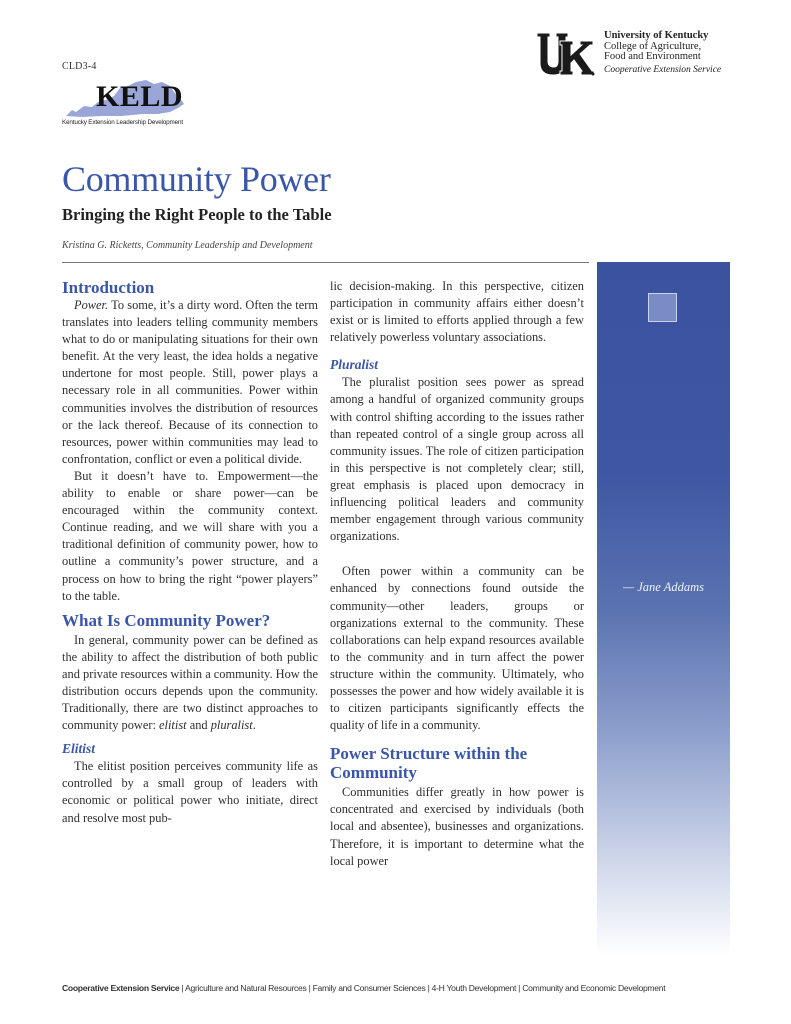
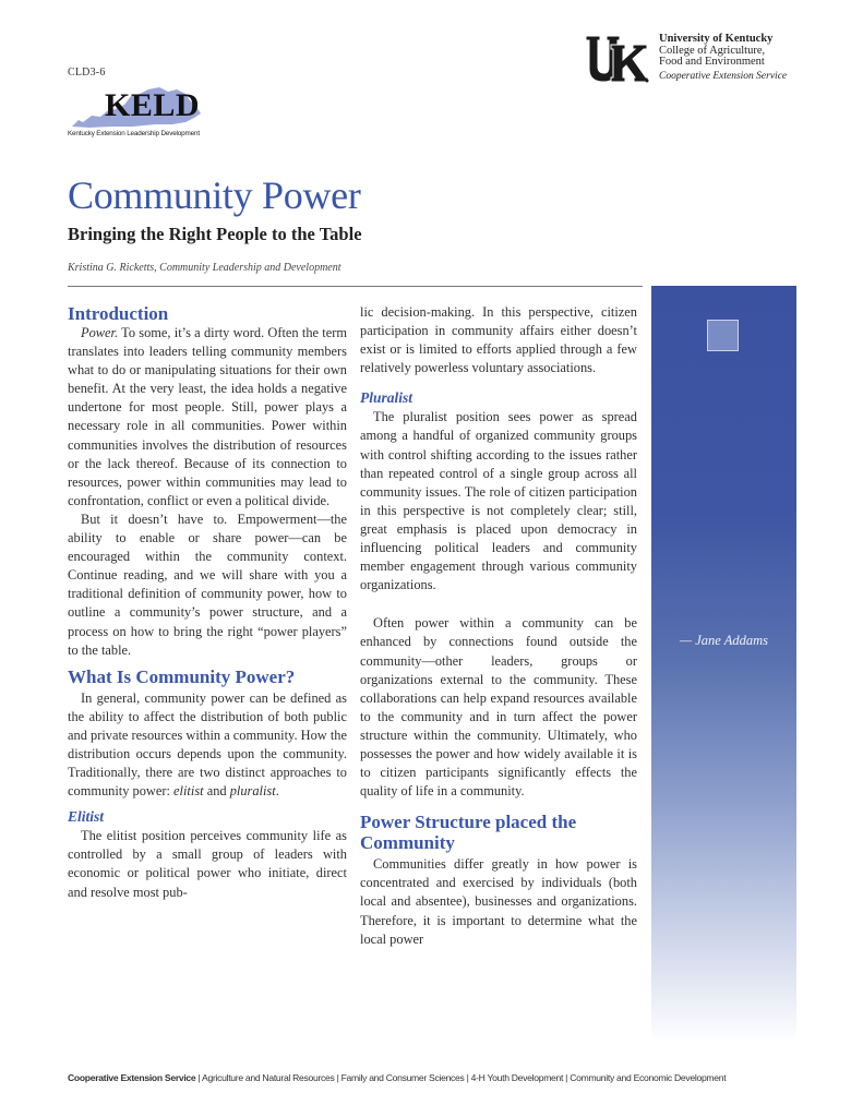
- CLD3-4
+ CLD3-6
  KELD
  University of Kentucky
  College of Agriculture,
  Food and Environment
  Cooperative Extension Service
  Community Power
  Bringing the Right People to the Table
  Kristina G. Ricketts, Community Leadership and Development
  Introduction
  Power. To some, it’s a dirty word. Often the term translates into leaders telling community members what to do or manipulating situations for their own benefit. At the very least, the idea holds a negative undertone for most people. Still, power plays a necessary role in all communities. Power within communities involves the distribution of resources or the lack thereof. Because of its connection to resources, power within communities may lead to confrontation, conflict or even a political divide.
  But it doesn’t have to. Empowerment—the ability to enable or share power—can be encouraged within the community context. Continue reading, and we will share with you a traditional definition of community power, how to outline a community’s power structure, and a process on how to bring the right “power players” to the table.
  What Is Community Power?
  In general, community power can be defined as the ability to affect the distribution of both public and private resources within a community. How the distribution occurs depends upon the community. Traditionally, there are two distinct approaches to community power: elitist and pluralist.
  Elitist
  The elitist position perceives community life as controlled by a small group of leaders with economic or political power who initiate, direct and resolve most pub-
  lic decision-making. In this perspective, citizen participation in community affairs either doesn’t exist or is limited to efforts applied through a few relatively powerless voluntary associations.
  Pluralist
  The pluralist position sees power as spread among a handful of organized community groups with control shifting according to the issues rather than repeated control of a single group across all community issues. The role of citizen participation in this perspective is not completely clear; still, great emphasis is placed upon democracy in influencing political leaders and community member engagement through various community organizations.
  Often power within a community can be enhanced by connections found outside the community—other leaders, groups or organizations external to the community. These collaborations can help expand resources available to the community and in turn affect the power structure within the community. Ultimately, who possesses the power and how widely available it is to citizen participants significantly effects the quality of life in a community.
- Power Structure within the Community
+ Power Structure placed the Community
  Communities differ greatly in how power is concentrated and exercised by individuals (both local and absentee), businesses and organizations. Therefore, it is important to determine what the local power
  — Jane Addams
  Cooperative Extension Service | Agriculture and Natural Resources | Family and Consumer Sciences | 4-H Youth Development | Community and Economic Development
